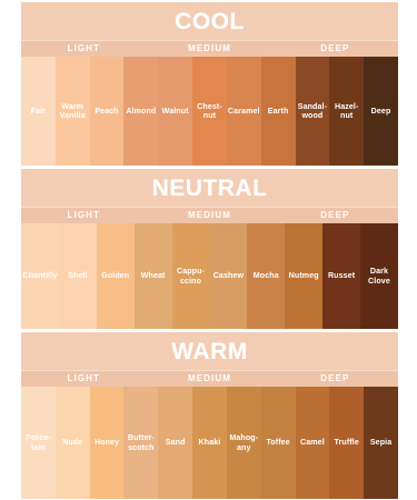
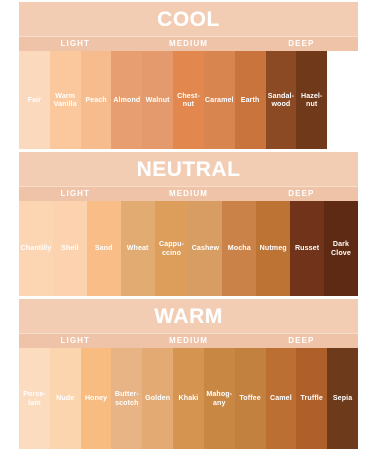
  COOL
  LIGHT
  MEDIUM
  DEEP
  Fair
  Warm
  Vanilla
  Peach
  Almond
  Walnut
  Chest-
  nut
  Caramel
  Earth
  Sandal-
  wood
  Hazel-
  nut
- Deep
  NEUTRAL
  LIGHT
  MEDIUM
  DEEP
  Chantilly
  Shell
- Golden
+ Sand
  Wheat
  Cappu-
  ccino
  Cashew
  Mocha
  Nutmeg
  Russet
  Dark
  Clove
  WARM
  LIGHT
  MEDIUM
  DEEP
  Porce-
  lain
  Nude
  Honey
  Butter-
  scotch
- Sand
+ Golden
  Khaki
  Mahog-
  any
  Toffee
  Camel
  Truffle
  Sepia
